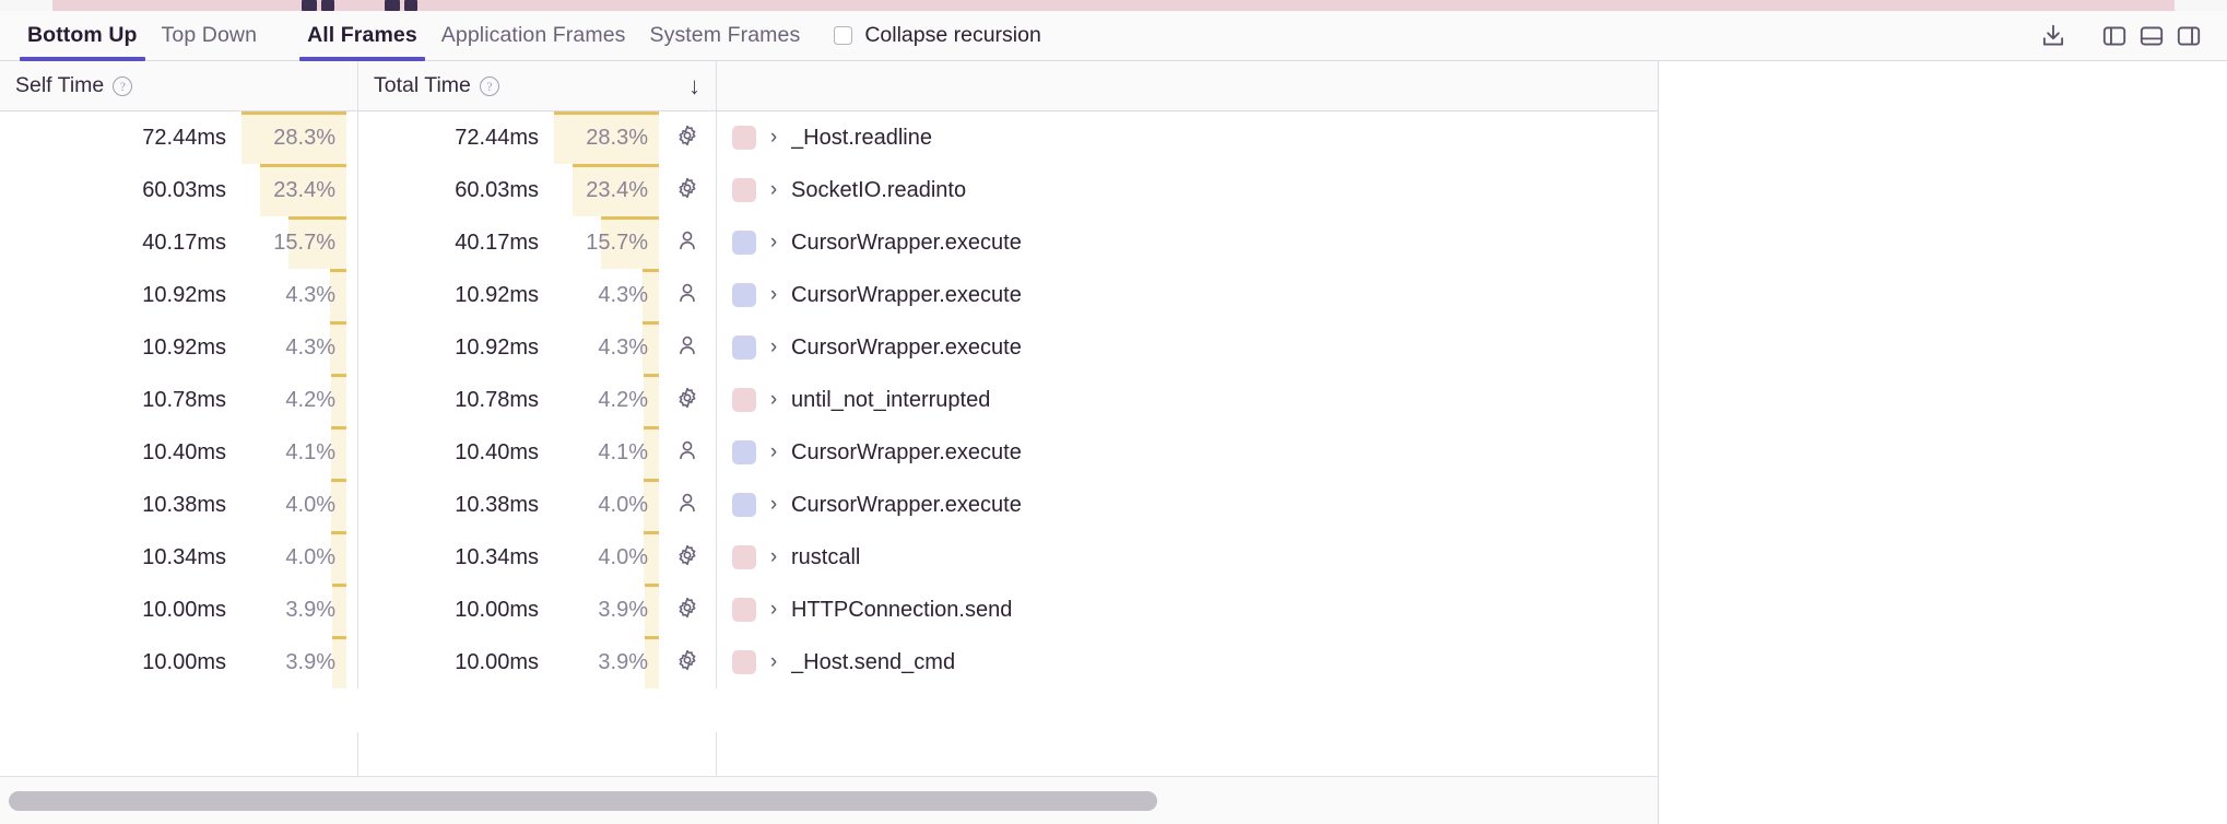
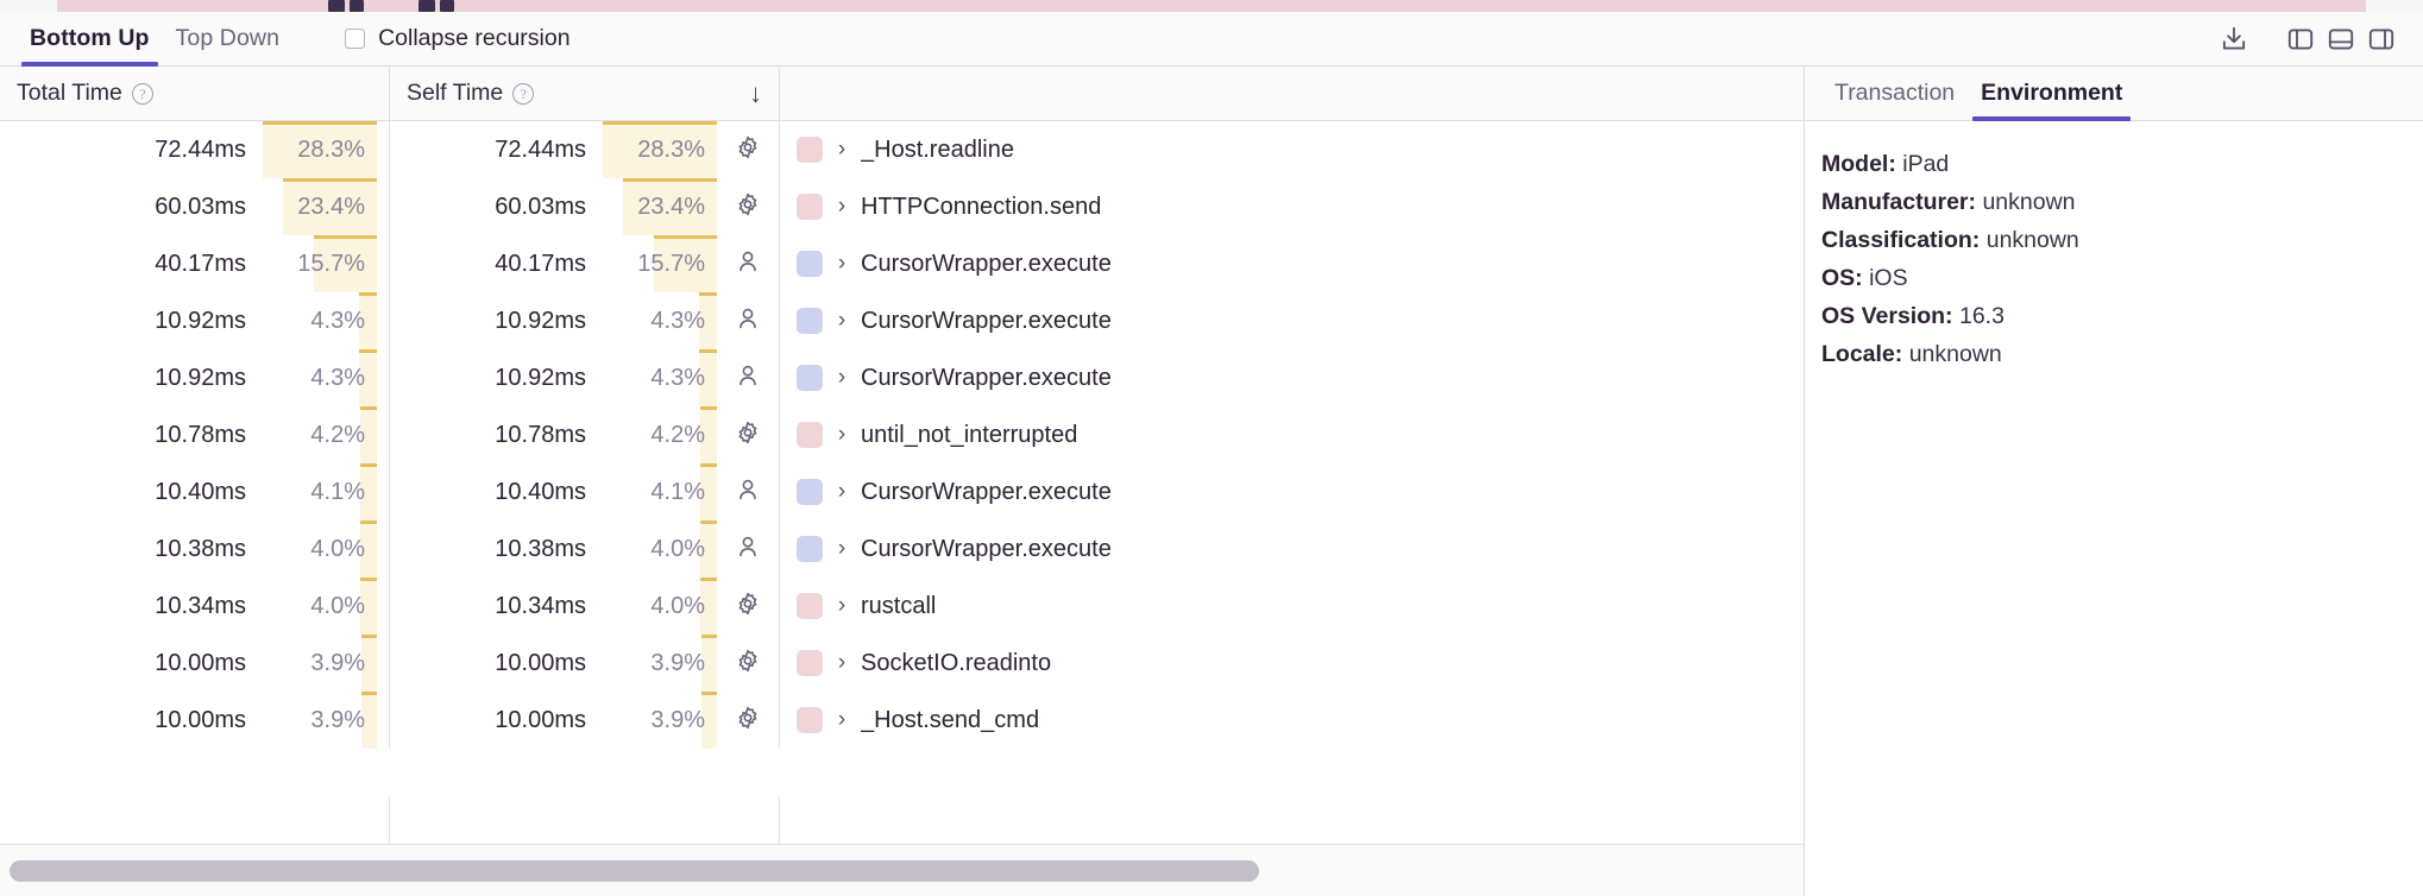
  Bottom Up
  Top Down
- All Frames
- Application Frames
- System Frames
  Collapse recursion
- Self Time
+ Total Time
  ?
- Total Time
+ Self Time
  ?
  ↓
  72.44ms
  28.3%
  72.44ms
  28.3%
  ›
  _Host.readline
  60.03ms
  23.4%
  60.03ms
  23.4%
  ›
- SocketIO.readinto
+ HTTPConnection.send
  40.17ms
  15.7%
  40.17ms
  15.7%
  ›
  CursorWrapper.execute
  10.92ms
  4.3%
  10.92ms
  4.3%
  ›
  CursorWrapper.execute
  10.92ms
  4.3%
  10.92ms
  4.3%
  ›
  CursorWrapper.execute
  10.78ms
  4.2%
  10.78ms
  4.2%
  ›
  until_not_interrupted
  10.40ms
  4.1%
  10.40ms
  4.1%
  ›
  CursorWrapper.execute
  10.38ms
  4.0%
  10.38ms
  4.0%
  ›
  CursorWrapper.execute
  10.34ms
  4.0%
  10.34ms
  4.0%
  ›
  rustcall
  10.00ms
  3.9%
  10.00ms
  3.9%
  ›
- HTTPConnection.send
+ SocketIO.readinto
  10.00ms
  3.9%
  10.00ms
  3.9%
  ›
  _Host.send_cmd
+ Transaction
+ Environment
+ Model: iPad
+ Manufacturer: unknown
+ Classification: unknown
+ OS: iOS
+ OS Version: 16.3
+ Locale: unknown
